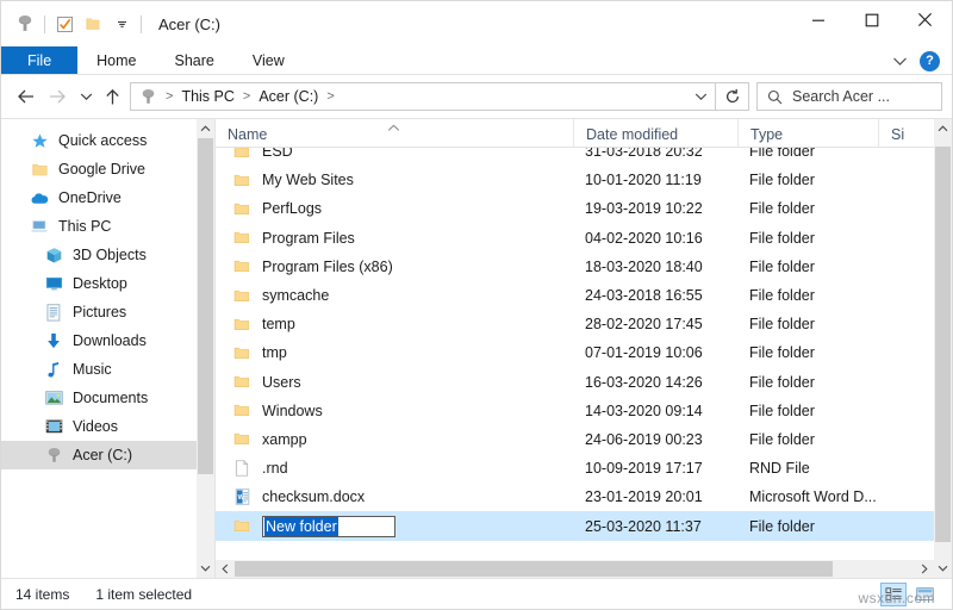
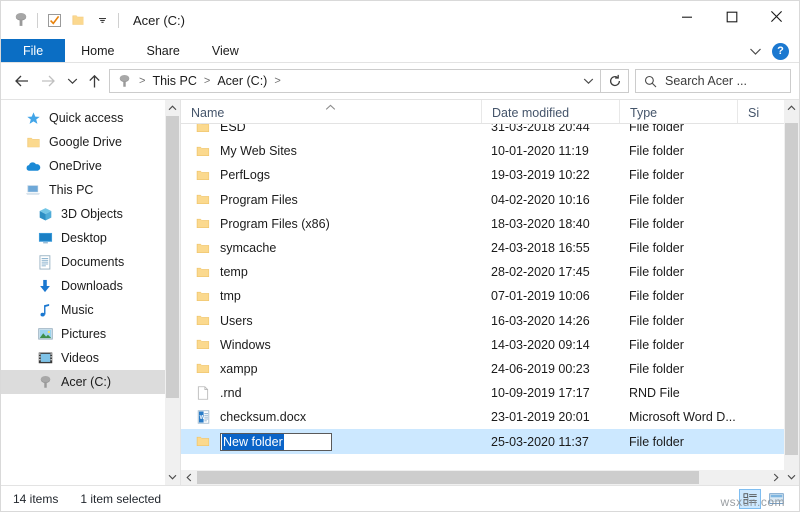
  Acer (C:)
  File
  Home
  Share
  View
  ?
  >
  This PC
  >
  Acer (C:)
  >
  Search Acer ...
  Quick access
  Google Drive
  OneDrive
  This PC
  3D Objects
  Desktop
- Pictures
+ Documents
  Downloads
  Music
- Documents
+ Pictures
  Videos
  Acer (C:)
  Name
  Date modified
  Type
  Si
  ESD
- 31-03-2018 20:32
+ 31-03-2018 20:44
  File folder
  My Web Sites
  10-01-2020 11:19
  File folder
  PerfLogs
  19-03-2019 10:22
  File folder
  Program Files
  04-02-2020 10:16
  File folder
  Program Files (x86)
  18-03-2020 18:40
  File folder
  symcache
  24-03-2018 16:55
  File folder
  temp
  28-02-2020 17:45
  File folder
  tmp
  07-01-2019 10:06
  File folder
  Users
  16-03-2020 14:26
  File folder
  Windows
  14-03-2020 09:14
  File folder
  xampp
  24-06-2019 00:23
  File folder
  .rnd
  10-09-2019 17:17
  RND File
  checksum.docx
  23-01-2019 20:01
  Microsoft Word D...
  New folder
  25-03-2020 11:37
  File folder
  14 items
  1 item selected
  wsxdn.com
